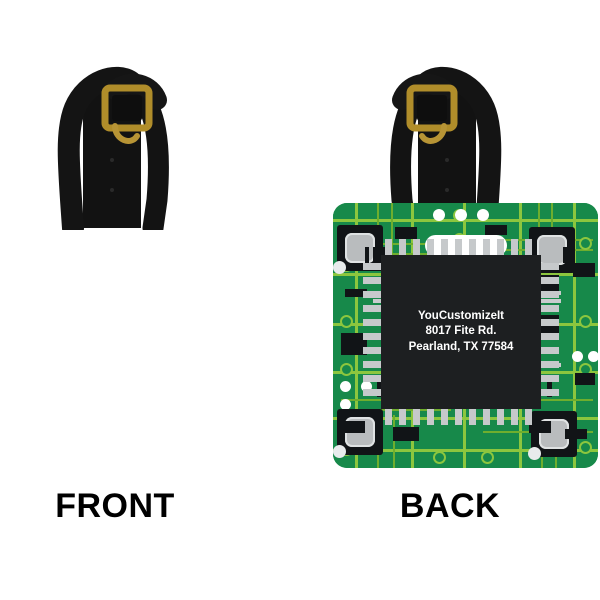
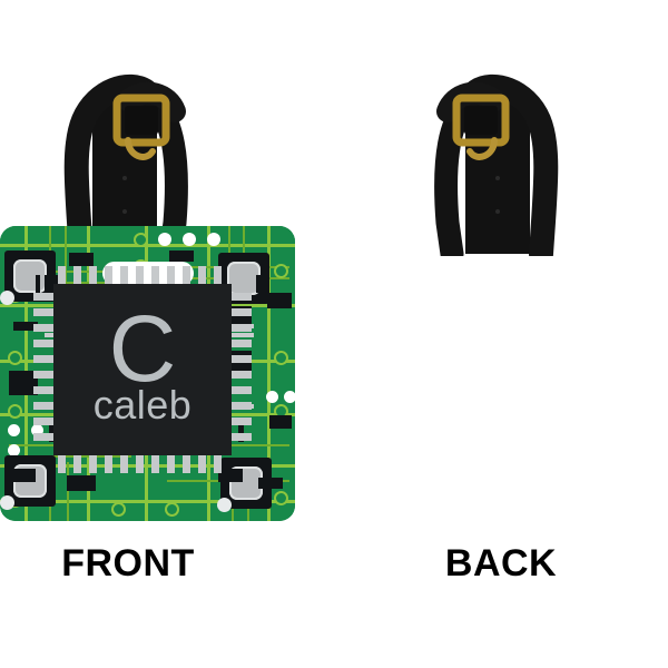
+ C
+ caleb
  FRONT
- YouCustomizeIt
- 8017 Fite Rd.
- Pearland, TX 77584
  BACK
